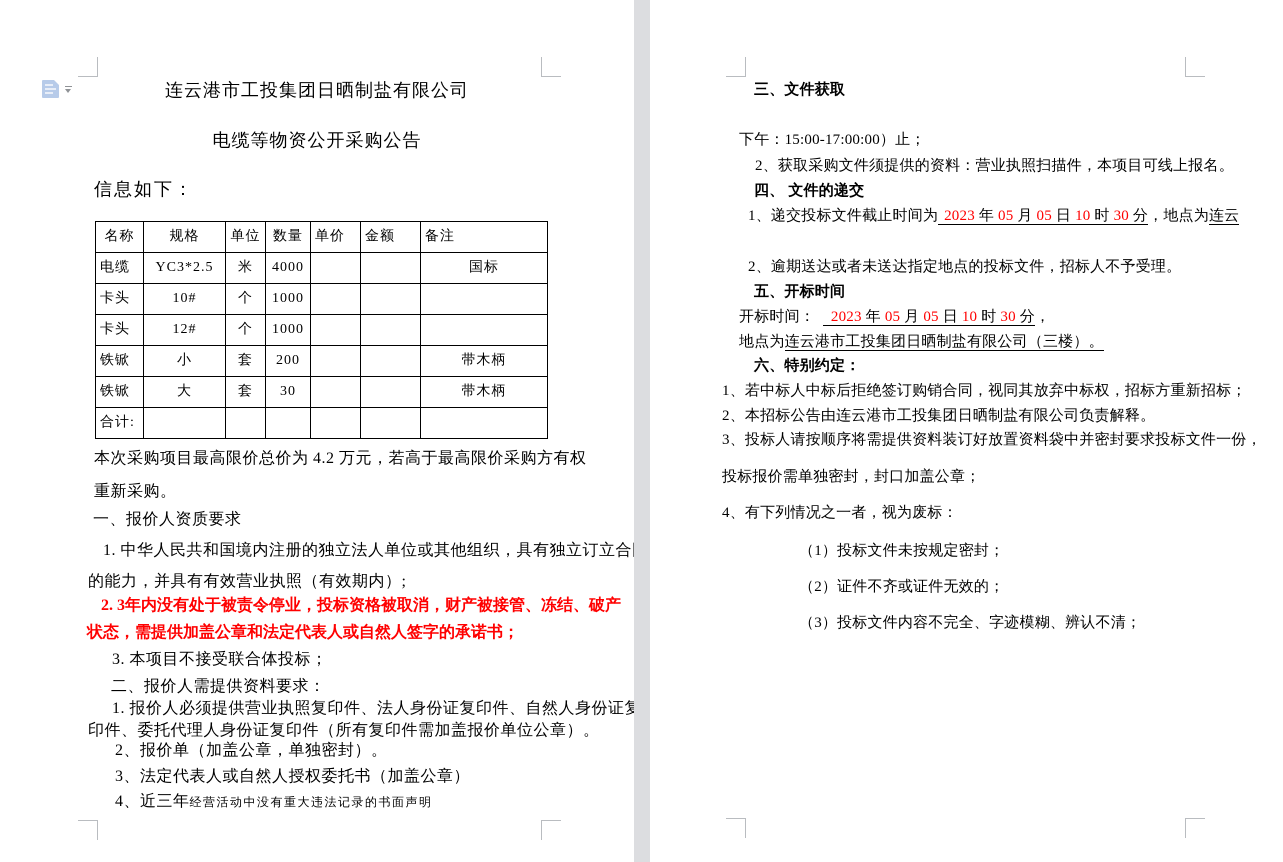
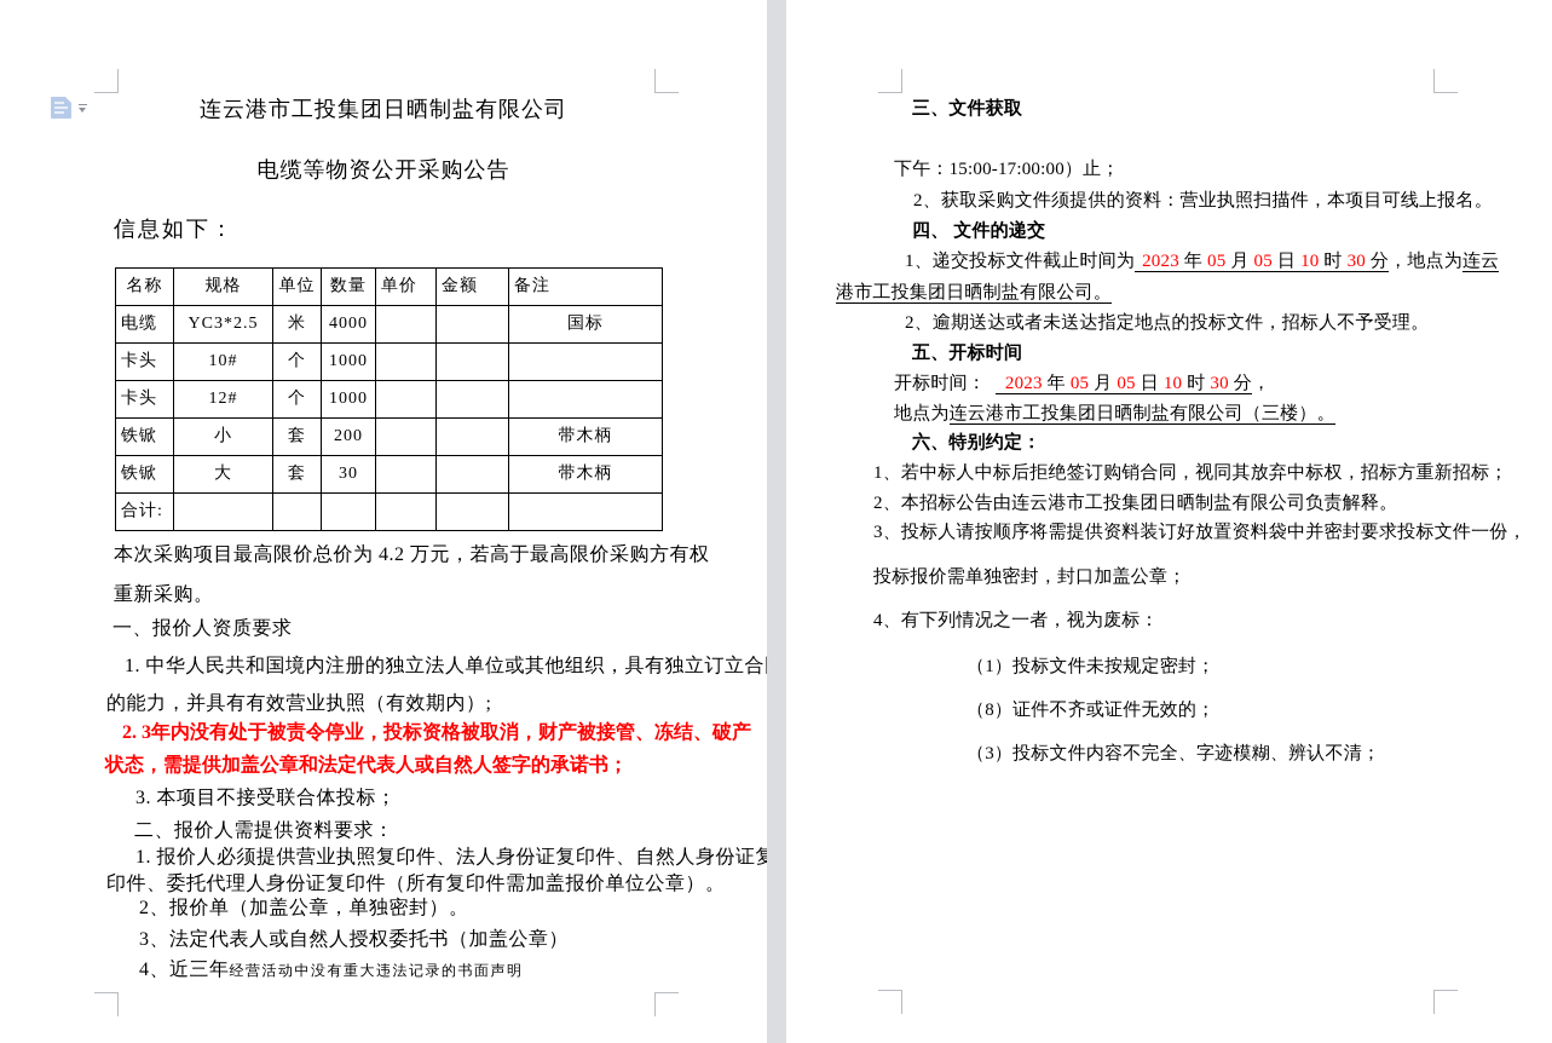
  连云港市工投集团日晒制盐有限公司
  电缆等物资公开采购公告
  信息如下：
  名称	规格	单位	数量	单价	金额	备注
  电缆	YC3*2.5	米	4000			国标
  卡头	10#	个	1000
  卡头	12#	个	1000
  铁锨	小	套	200			带木柄
  铁锨	大	套	30			带木柄
  合计:
  本次采购项目最高限价总价为 4.2 万元，若高于最高限价采购方有权
  重新采购。
  一、报价人资质要求
  1. 中华人民共和国境内注册的独立法人单位或其他组织，具有独立订立合
  的能力，并具有有效营业执照（有效期内）;
  2. 3年内没有处于被责令停业，投标资格被取消，财产被接管、冻结、破产
  状态，需提供加盖公章和法定代表人或自然人签字的承诺书；
  3. 本项目不接受联合体投标；
  二、报价人需提供资料要求：
  1. 报价人必须提供营业执照复印件、法人身份证复印件、自然人身份证复
  印件、委托代理人身份证复印件（所有复印件需加盖报价单位公章）。
  2、报价单（加盖公章，单独密封）。
  3、法定代表人或自然人授权委托书（加盖公章）
  4、近三年经营活动中没有重大违法记录的书面声明
  三、文件获取
  下午：15:00-17:00:00）止；
  2、获取采购文件须提供的资料：营业执照扫描件，本项目可线上报名。
  四、 文件的递交
  1、递交投标文件截止时间为 2023 年 05 月 05 日 10 时 30 分，地点为连云
+ 港市工投集团日晒制盐有限公司。
  2、逾期送达或者未送达指定地点的投标文件，招标人不予受理。
  五、开标时间
  开标时间： 2023 年 05 月 05 日 10 时 30 分，
  地点为连云港市工投集团日晒制盐有限公司（三楼）。
  六、特别约定：
  1、若中标人中标后拒绝签订购销合同，视同其放弃中标权，招标方重新招标；
  2、本招标公告由连云港市工投集团日晒制盐有限公司负责解释。
  3、投标人请按顺序将需提供资料装订好放置资料袋中并密封要求投标文件一份，
  投标报价需单独密封，封口加盖公章；
  4、有下列情况之一者，视为废标：
  （1）投标文件未按规定密封；
- （2）证件不齐或证件无效的；
+ （8）证件不齐或证件无效的；
  （3）投标文件内容不完全、字迹模糊、辨认不清；
